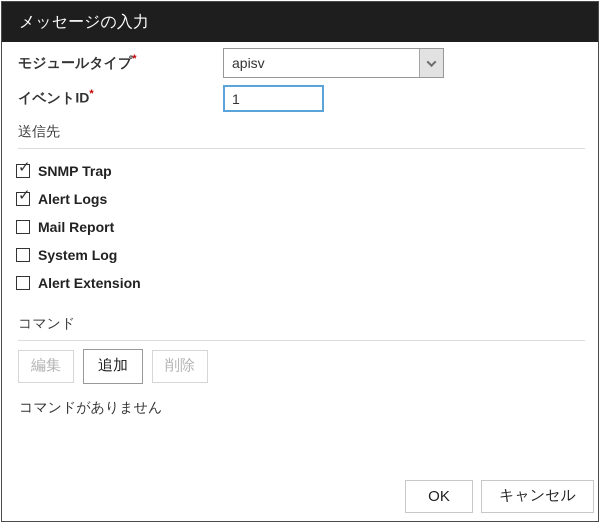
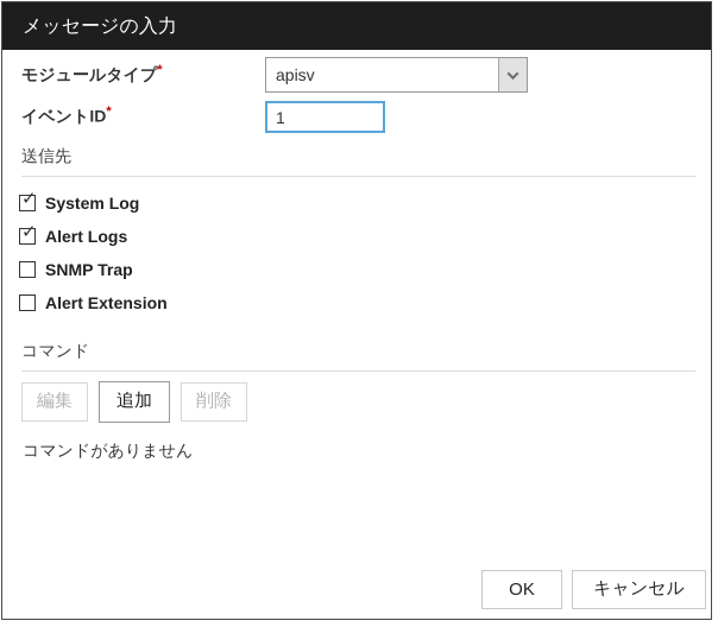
  メッセージの入力
  モジュールタイプ*
  apisv
  イベントID*
  1
  送信先
  ✓
- SNMP Trap
+ System Log
  ✓
  Alert Logs
- Mail Report
- System Log
+ SNMP Trap
  Alert Extension
  コマンド
  編集
  追加
  削除
  コマンドがありません
  OK
  キャンセル
